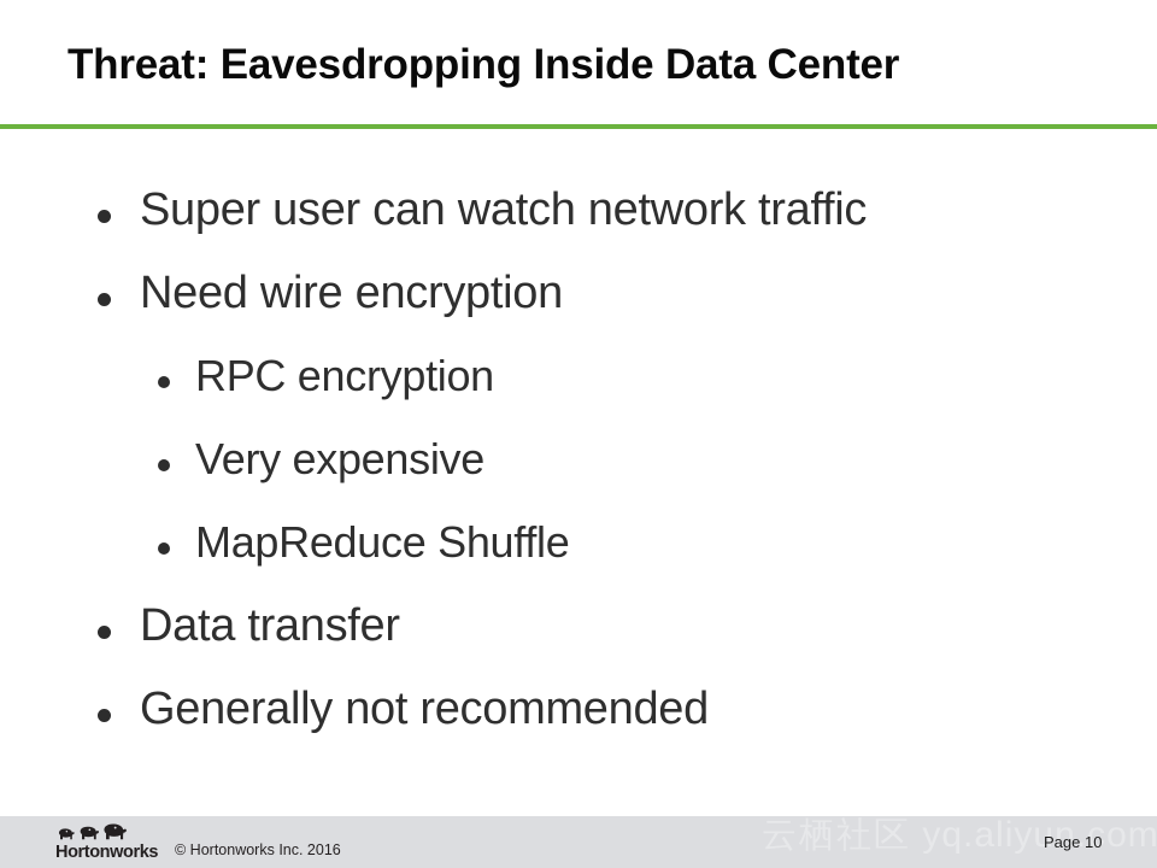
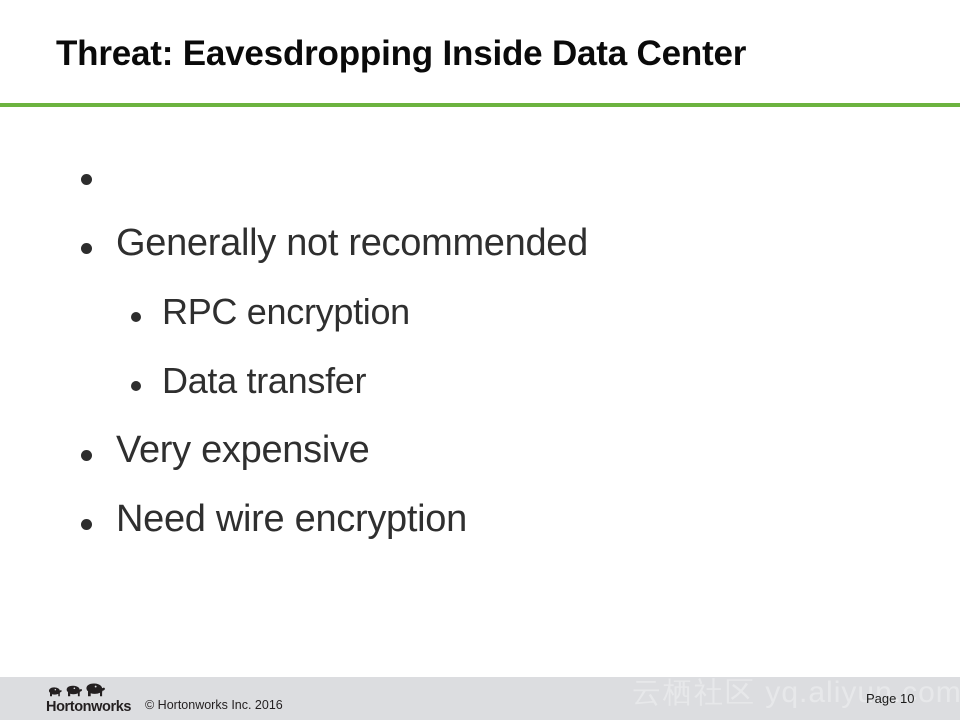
  Threat: Eavesdropping Inside Data Center
- Super user can watch network traffic
- Need wire encryption
+ Generally not recommended
  RPC encryption
- Very expensive
+ Data transfer
- MapReduce Shuffle
- Data transfer
+ Very expensive
- Generally not recommended
+ Need wire encryption
  云栖社区 yq.aliyun.com
  Hortonworks
  © Hortonworks Inc. 2016
  Page 10
